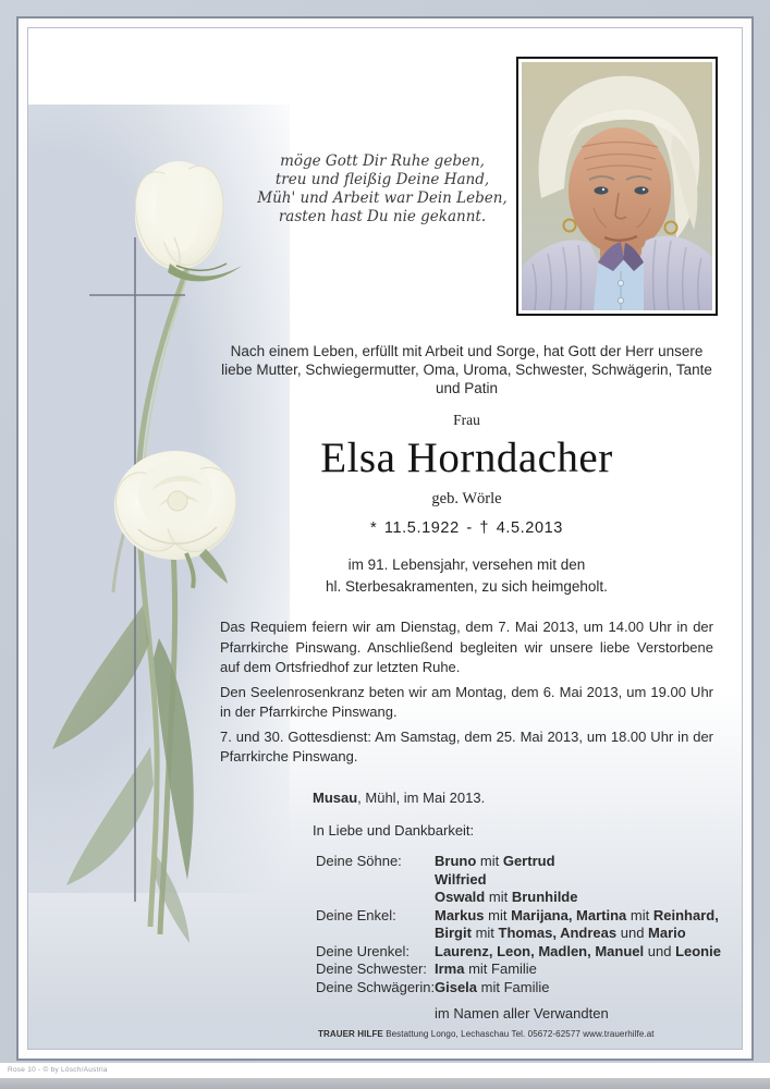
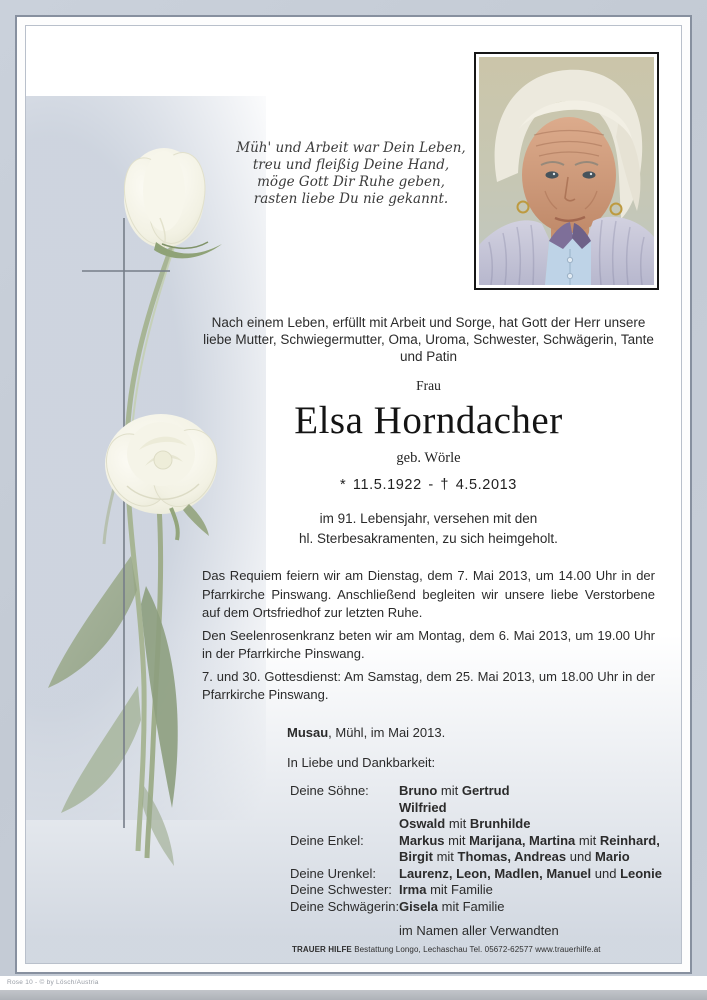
- möge Gott Dir Ruhe geben,
+ Müh' und Arbeit war Dein Leben,
  treu und fleißig Deine Hand,
- Müh' und Arbeit war Dein Leben,
+ möge Gott Dir Ruhe geben,
- rasten hast Du nie gekannt.
+ rasten liebe Du nie gekannt.
  Nach einem Leben, erfüllt mit Arbeit und Sorge, hat Gott der Herr unsere liebe Mutter, Schwiegermutter, Oma, Uroma, Schwester, Schwägerin, Tante und Patin
  Frau
  Elsa Horndacher
  geb. Wörle
  * 11.5.1922 - † 4.5.2013
  im 91. Lebensjahr, versehen mit den
  hl. Sterbesakramenten, zu sich heimgeholt.
  Das Requiem feiern wir am Dienstag, dem 7. Mai 2013, um 14.00 Uhr in der Pfarrkirche Pinswang. Anschließend begleiten wir unsere liebe Verstorbene auf dem Ortsfriedhof zur letzten Ruhe.
  Den Seelenrosenkranz beten wir am Montag, dem 6. Mai 2013, um 19.00 Uhr in der Pfarrkirche Pinswang.
  7. und 30. Gottesdienst: Am Samstag, dem 25. Mai 2013, um 18.00 Uhr in der Pfarrkirche Pinswang.
  Musau, Mühl, im Mai 2013.
  In Liebe und Dankbarkeit:
  Deine Söhne:
  Bruno mit Gertrud
  Wilfried
  Oswald mit Brunhilde
  Deine Enkel:
  Markus mit Marijana, Martina mit Reinhard,
  Birgit mit Thomas, Andreas und Mario
  Deine Urenkel:
  Laurenz, Leon, Madlen, Manuel und Leonie
  Deine Schwester:
  Irma mit Familie
  Deine Schwägerin:
  Gisela mit Familie
  im Namen aller Verwandten
  TRAUER HILFE Bestattung Longo, Lechaschau Tel. 05672-62577 www.trauerhilfe.at
